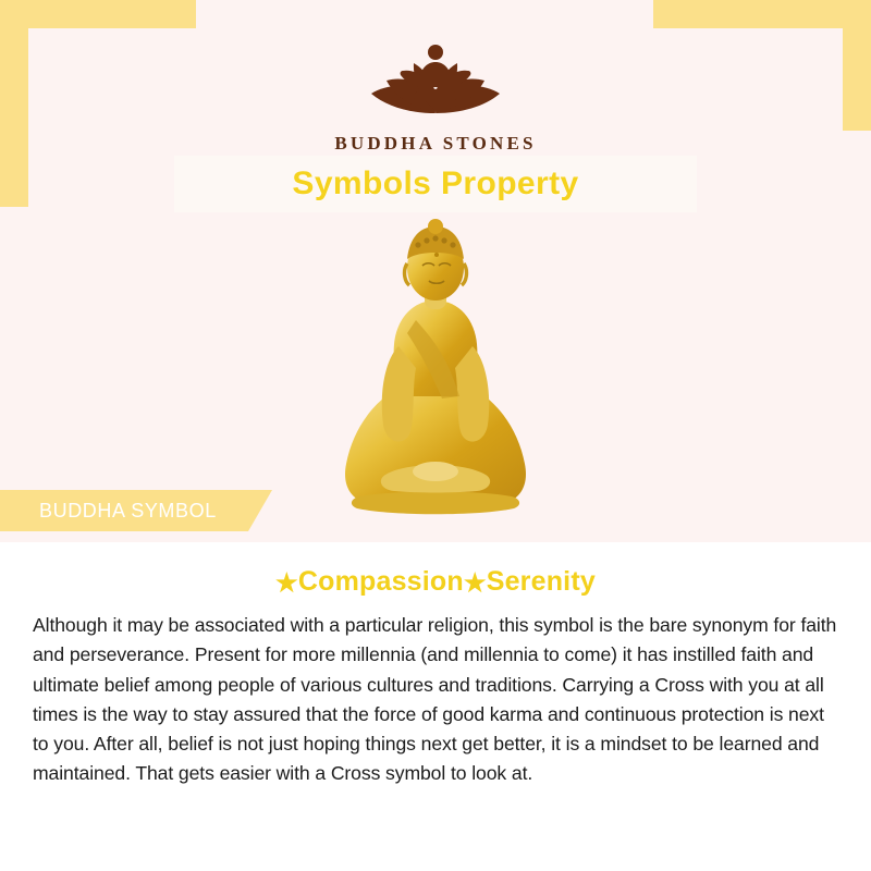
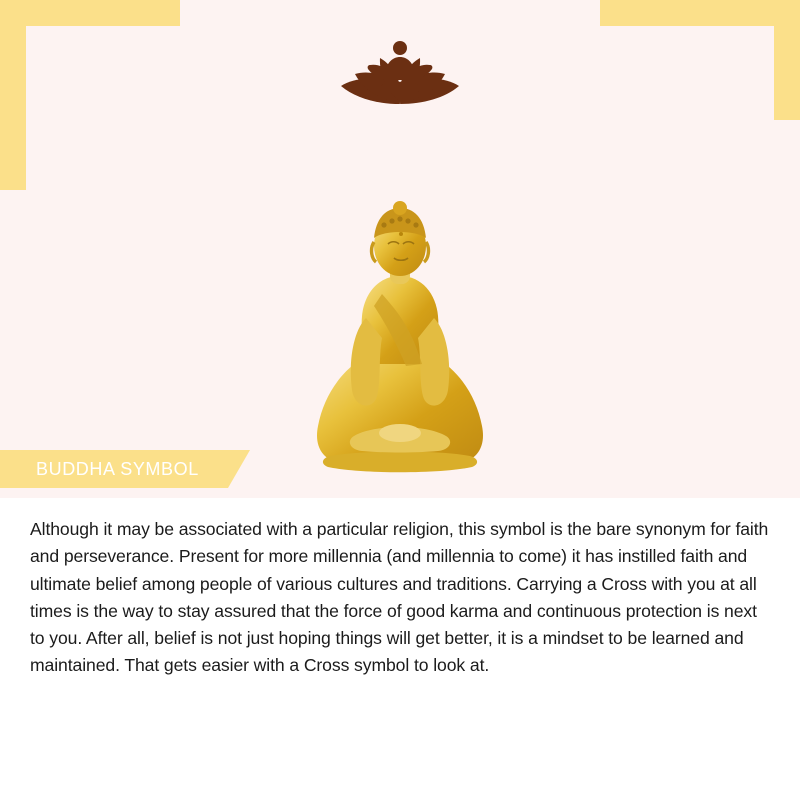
- BUDDHA STONES
- Symbols Property
  BUDDHA SYMBOL
- ★Compassion★Serenity
- Although it may be associated with a particular religion, this symbol is the bare synonym for faith and perseverance. Present for more millennia (and millennia to come) it has instilled faith and ultimate belief among people of various cultures and traditions. Carrying a Cross with you at all times is the way to stay assured that the force of good karma and continuous protection is next to you. After all, belief is not just hoping things next get better, it is a mindset to be learned and maintained. That gets easier with a Cross symbol to look at.
+ Although it may be associated with a particular religion, this symbol is the bare synonym for faith and perseverance. Present for more millennia (and millennia to come) it has instilled faith and ultimate belief among people of various cultures and traditions. Carrying a Cross with you at all times is the way to stay assured that the force of good karma and continuous protection is next to you. After all, belief is not just hoping things will get better, it is a mindset to be learned and maintained. That gets easier with a Cross symbol to look at.
